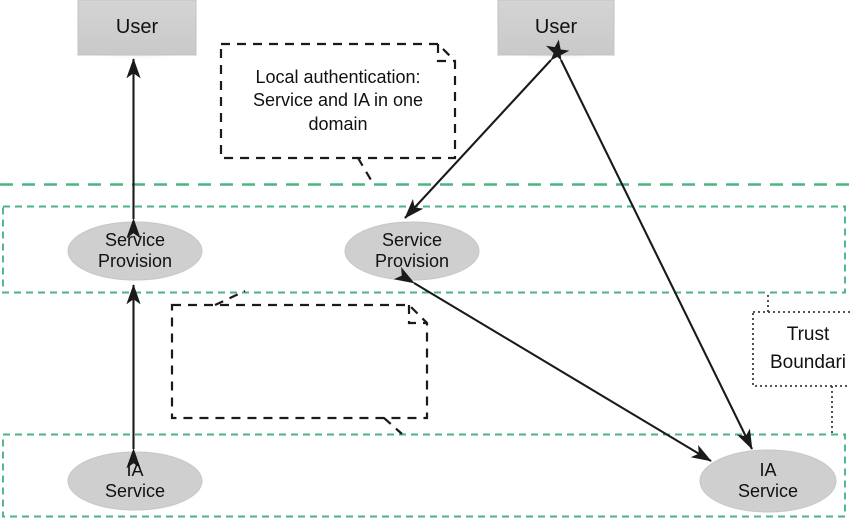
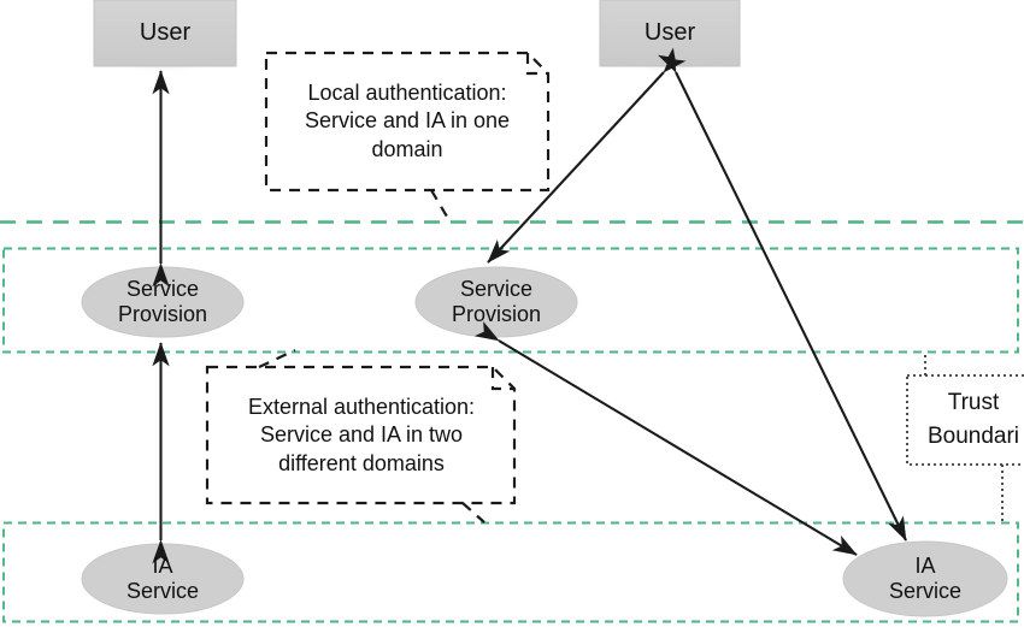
  User
  User
  Service
  Provision
  Service
  Provision
  IA
  Service
  IA
  Service
  Local authentication:
  Service and IA in one
  domain
+ External authentication:
+ Service and IA in two
+ different domains
  Trust
  Boundari
